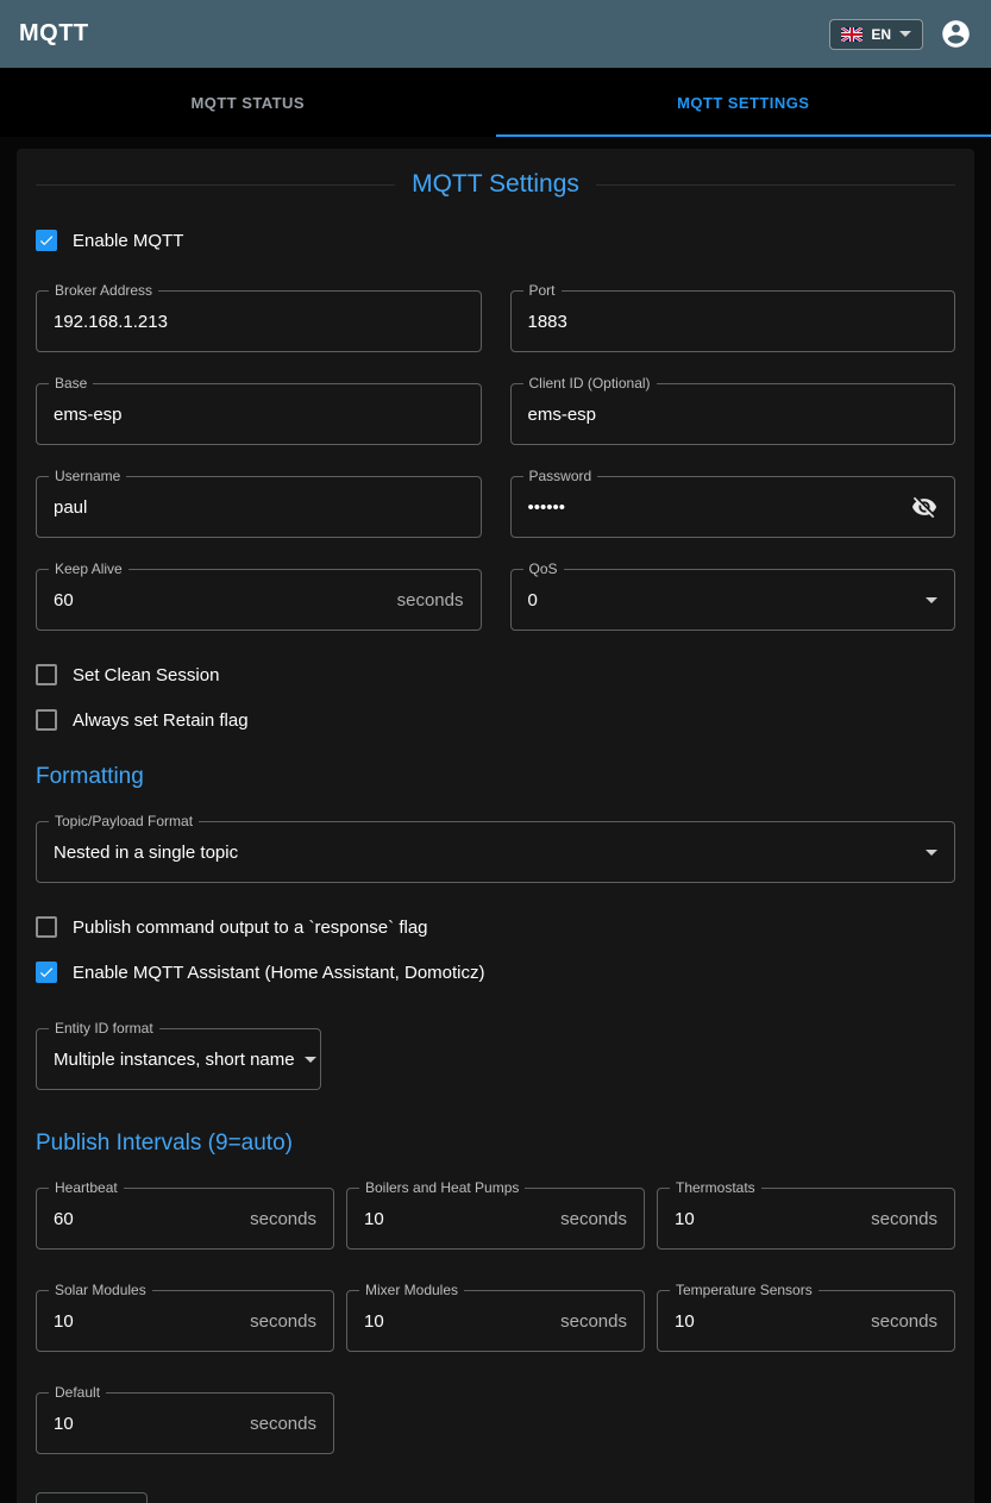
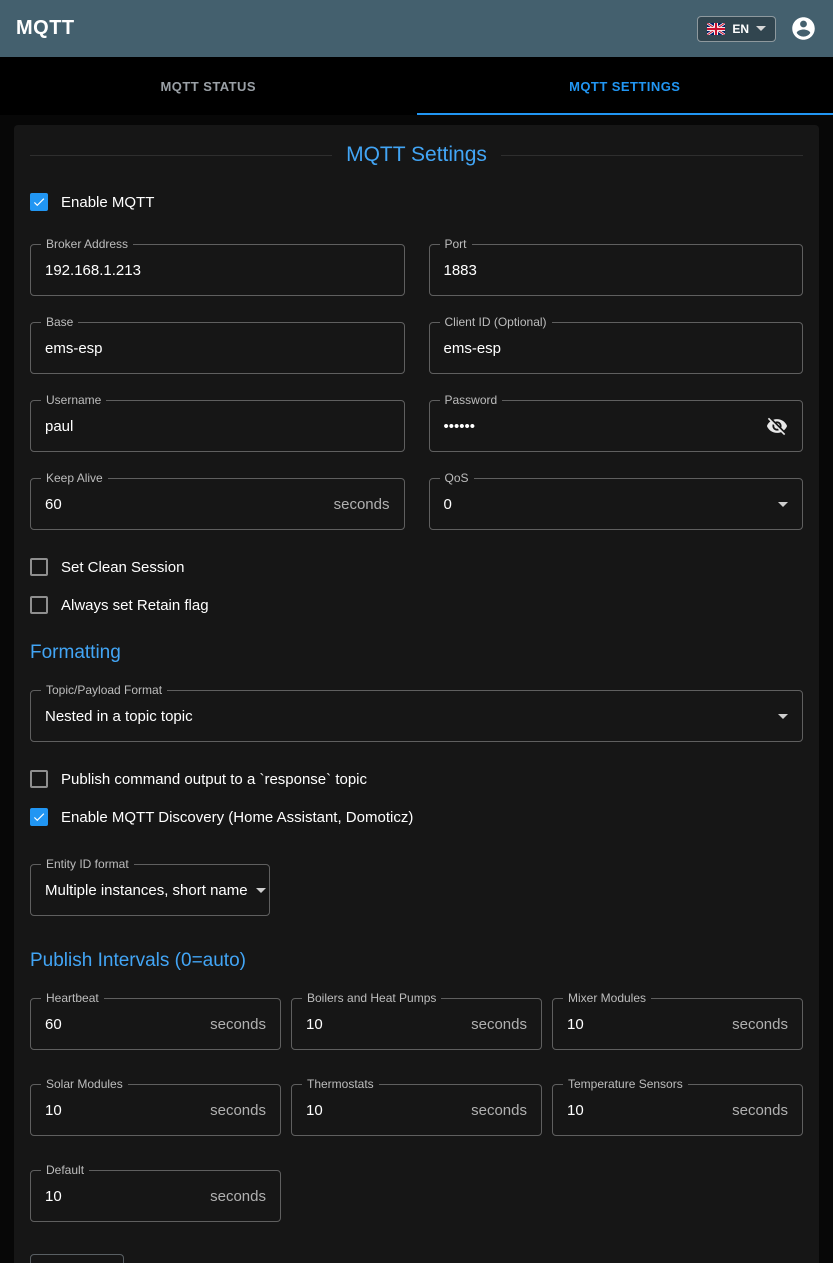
  MQTT
  EN
  MQTT STATUS
  MQTT SETTINGS
  MQTT Settings
  Enable MQTT
  Broker Address
  192.168.1.213
  Port
  1883
  Base
  ems-esp
  Client ID (Optional)
  ems-esp
  Username
  paul
  Password
  ••••••
  Keep Alive
  60
  seconds
  QoS
  0
  Set Clean Session
  Always set Retain flag
  Formatting
  Topic/Payload Format
- Nested in a single topic
+ Nested in a topic topic
- Publish command output to a `response` flag
+ Publish command output to a `response` topic
- Enable MQTT Assistant (Home Assistant, Domoticz)
+ Enable MQTT Discovery (Home Assistant, Domoticz)
  Entity ID format
  Multiple instances, short name
- Publish Intervals (9=auto)
+ Publish Intervals (0=auto)
  Heartbeat
  60
  seconds
  Boilers and Heat Pumps
  10
  seconds
- Thermostats
+ Mixer Modules
  10
  seconds
  Solar Modules
  10
  seconds
- Mixer Modules
+ Thermostats
  10
  seconds
  Temperature Sensors
  10
  seconds
  Default
  10
  seconds
